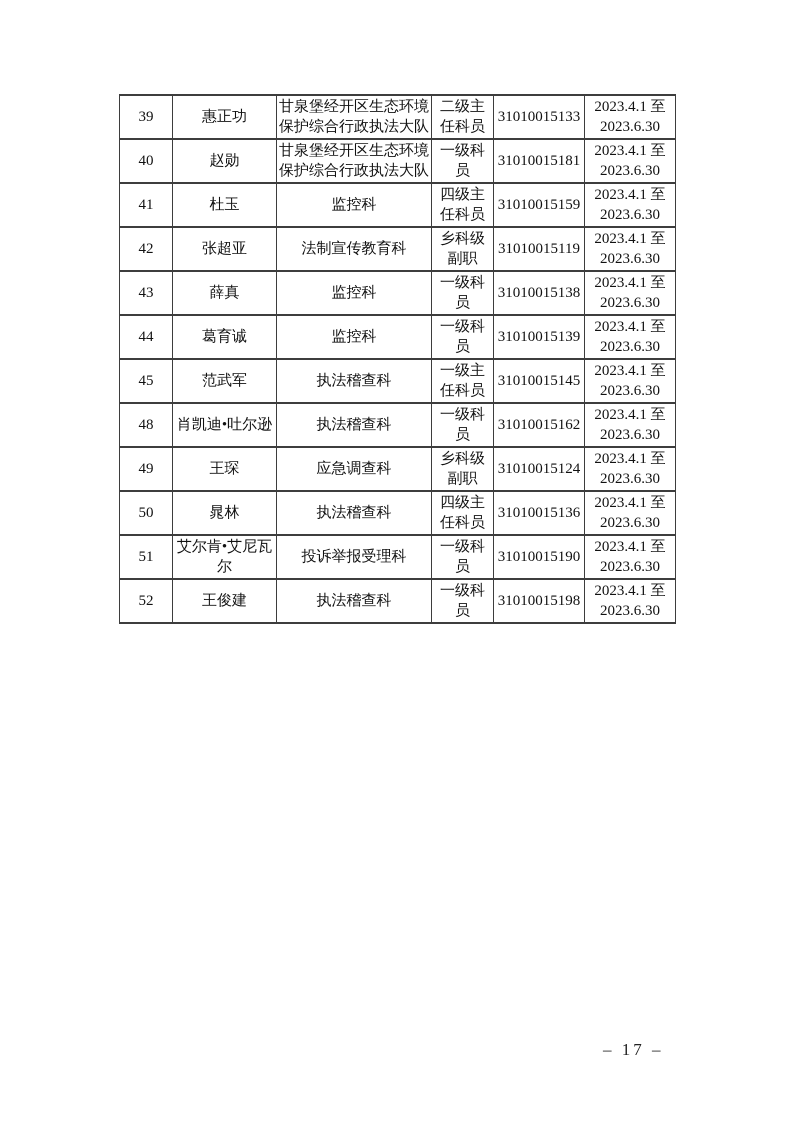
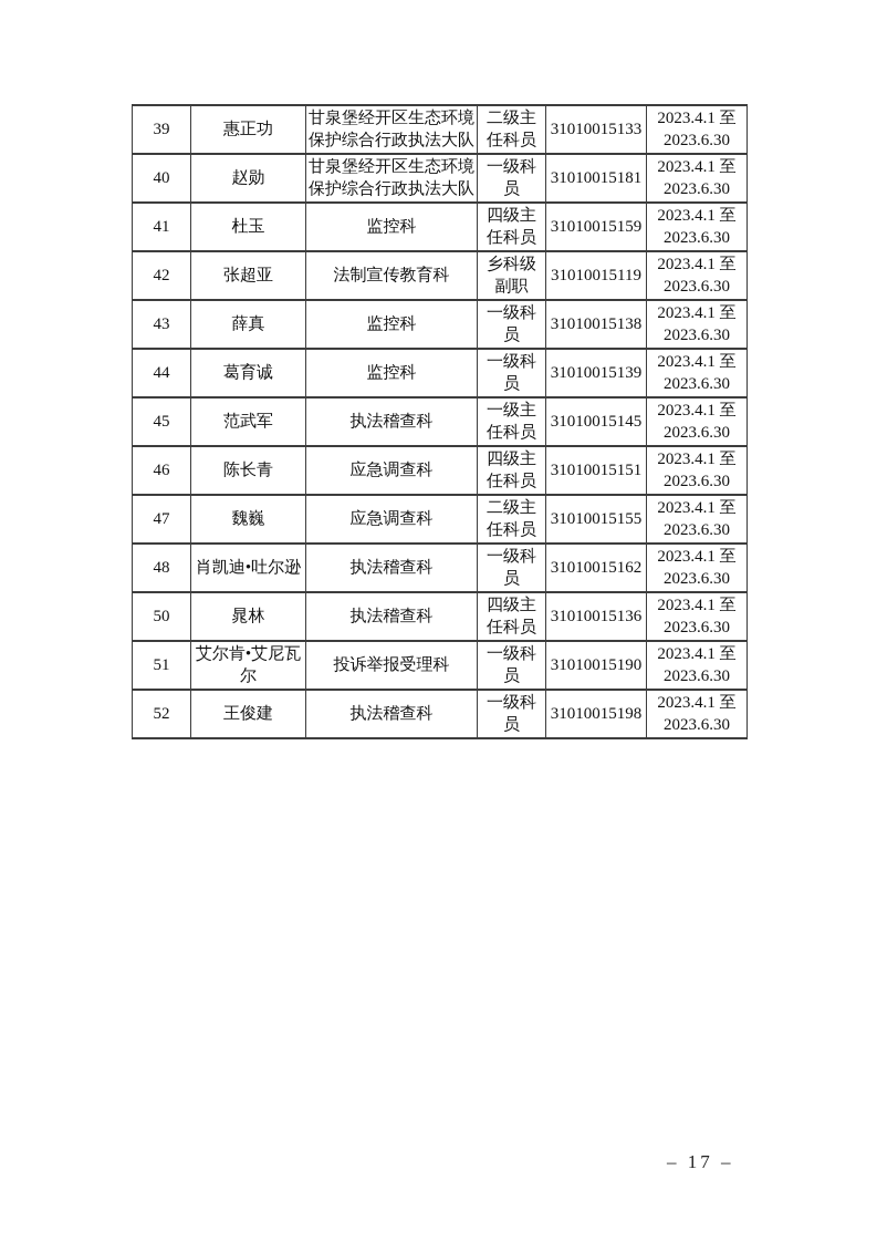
  39	惠正功	甘泉堡经开区生态环境 保护综合行政执法大队	二级主任科员	31010015133	2023.4.1 至 2023.6.30
  40	赵勋	甘泉堡经开区生态环境 保护综合行政执法大队	一级科员	31010015181	2023.4.1 至 2023.6.30
  41	杜玉	监控科	四级主任科员	31010015159	2023.4.1 至 2023.6.30
  42	张超亚	法制宣传教育科	乡科级副职	31010015119	2023.4.1 至 2023.6.30
  43	薛真	监控科	一级科员	31010015138	2023.4.1 至 2023.6.30
  44	葛育诚	监控科	一级科员	31010015139	2023.4.1 至 2023.6.30
  45	范武军	执法稽查科	一级主任科员	31010015145	2023.4.1 至 2023.6.30
+ 46	陈长青	应急调查科	四级主任科员	31010015151	2023.4.1 至 2023.6.30
+ 47	魏巍	应急调查科	二级主任科员	31010015155	2023.4.1 至 2023.6.30
  48	肖凯迪•吐尔逊	执法稽查科	一级科员	31010015162	2023.4.1 至 2023.6.30
- 49	王琛	应急调查科	乡科级副职	31010015124	2023.4.1 至 2023.6.30
  50	晁林	执法稽查科	四级主任科员	31010015136	2023.4.1 至 2023.6.30
  51	艾尔肯•艾尼瓦 尔	投诉举报受理科	一级科员	31010015190	2023.4.1 至 2023.6.30
  52	王俊建	执法稽查科	一级科员	31010015198	2023.4.1 至 2023.6.30
  – 17 –
